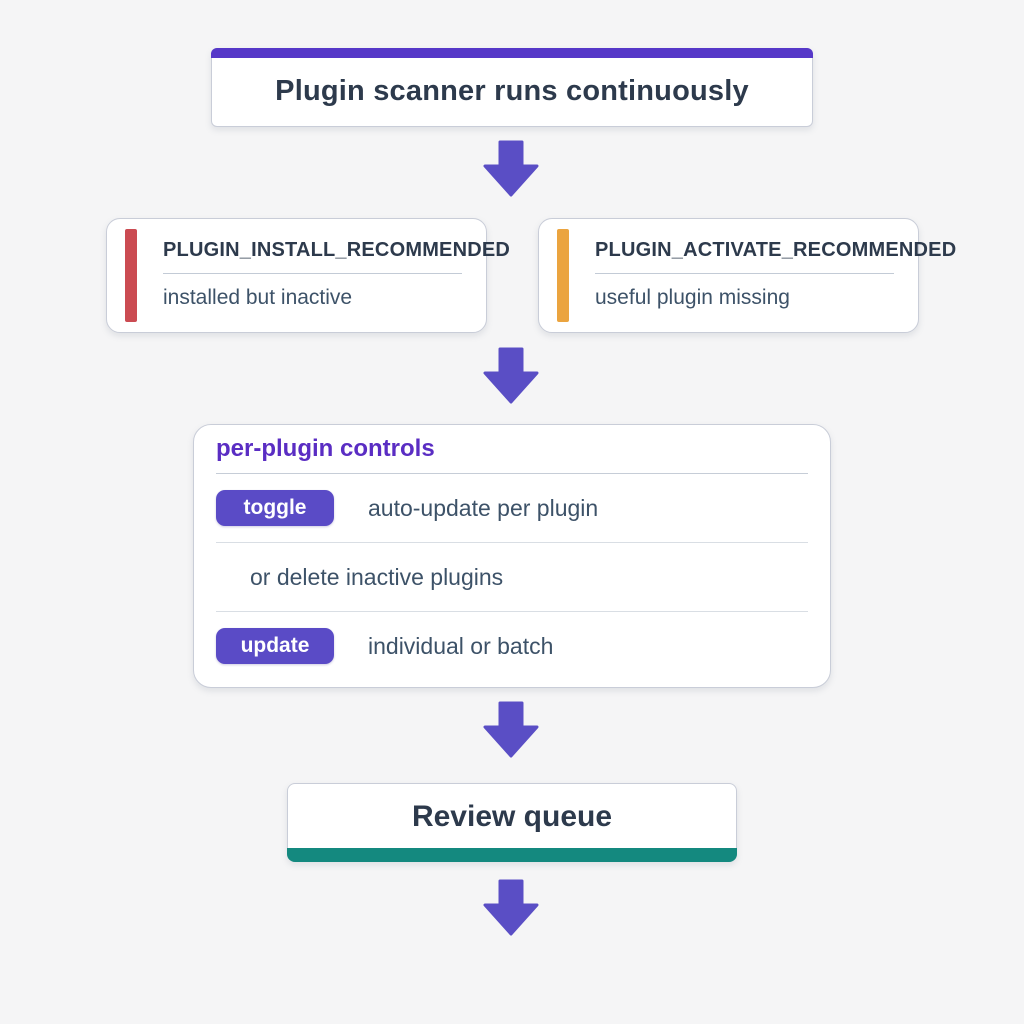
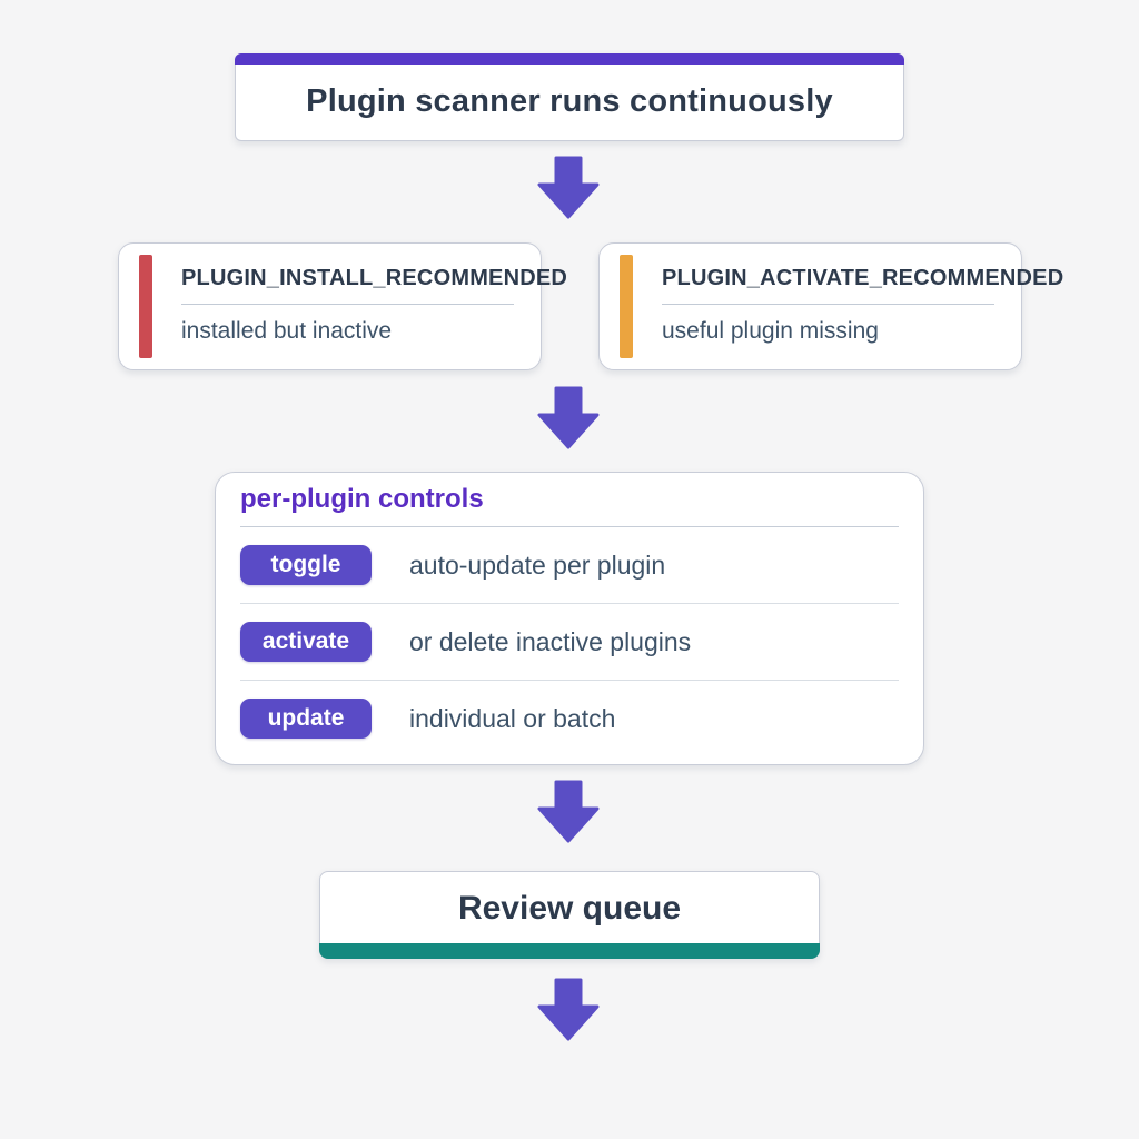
  Plugin scanner runs continuously
  PLUGIN_INSTALL_RECOMMENDED
  installed but inactive
  PLUGIN_ACTIVATE_RECOMMENDED
  useful plugin missing
  per-plugin controls
  toggle
  auto-update per plugin
+ activate
  or delete inactive plugins
  update
  individual or batch
  Review queue
